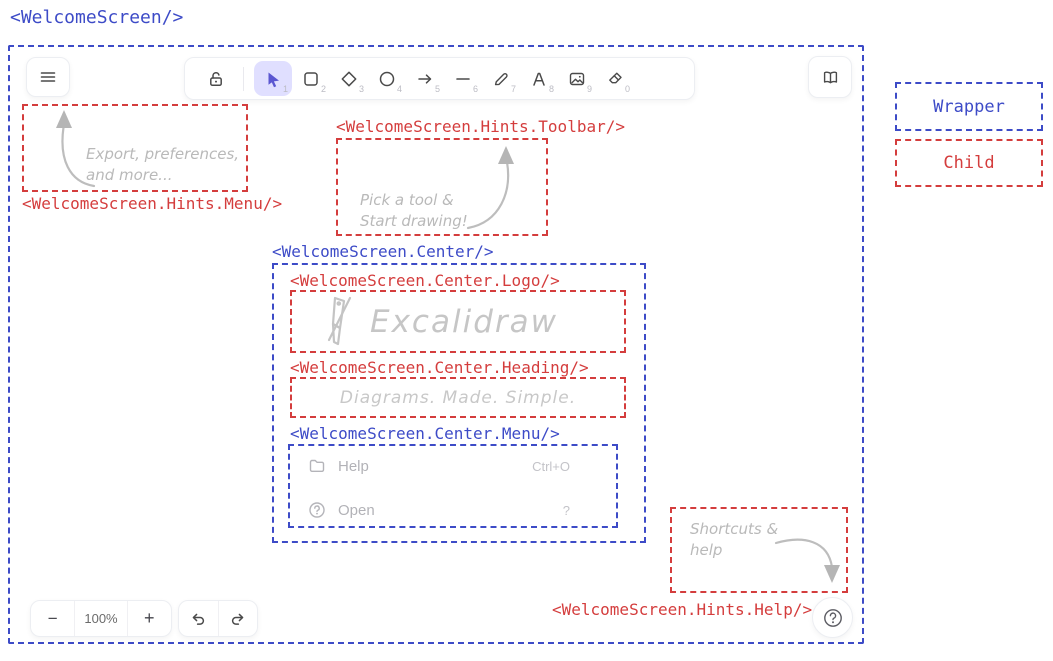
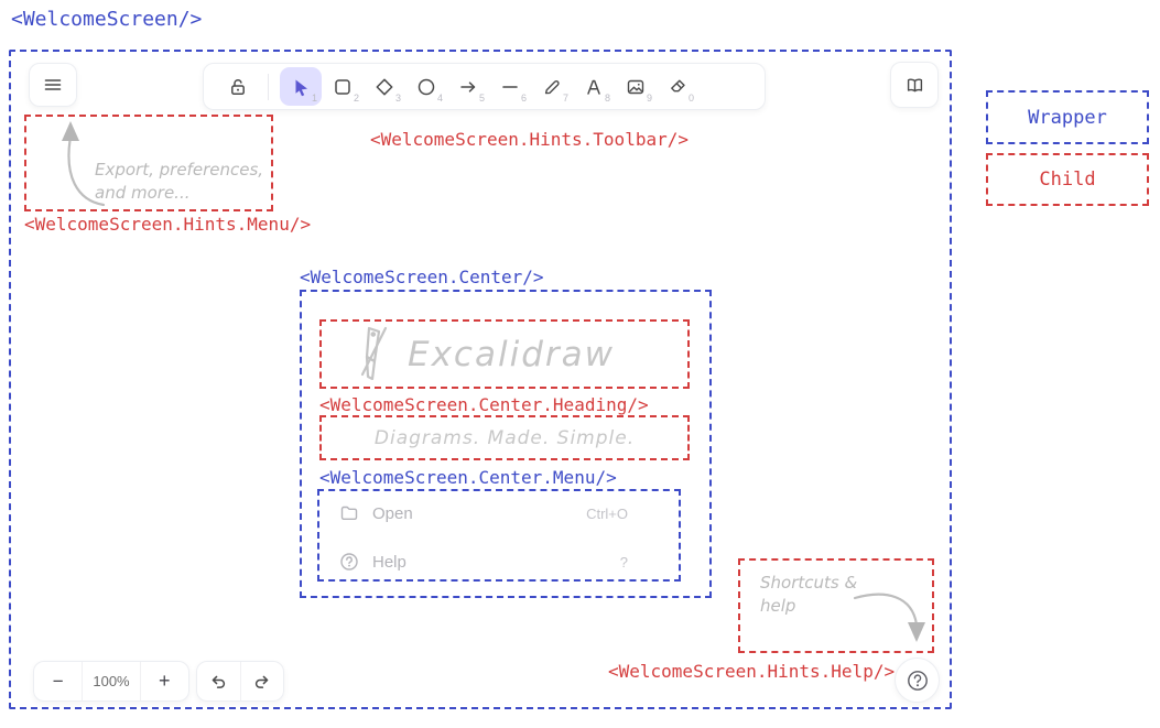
  <WelcomeScreen/>
  1
  2
  3
  4
  5
  6
  7
  8
  9
  0
  Export, preferences,
  and more...
  <WelcomeScreen.Hints.Menu/>
  <WelcomeScreen.Hints.Toolbar/>
- Pick a tool &
- Start drawing!
  <WelcomeScreen.Center/>
- <WelcomeScreen.Center.Logo/>
  Excalidraw
  <WelcomeScreen.Center.Heading/>
  Diagrams. Made. Simple.
  <WelcomeScreen.Center.Menu/>
- Help
+ Open
  Ctrl+O
- Open
+ Help
  ?
  Shortcuts &
  help
  <WelcomeScreen.Hints.Help/>
  −
  100%
  +
  Wrapper
  Child
